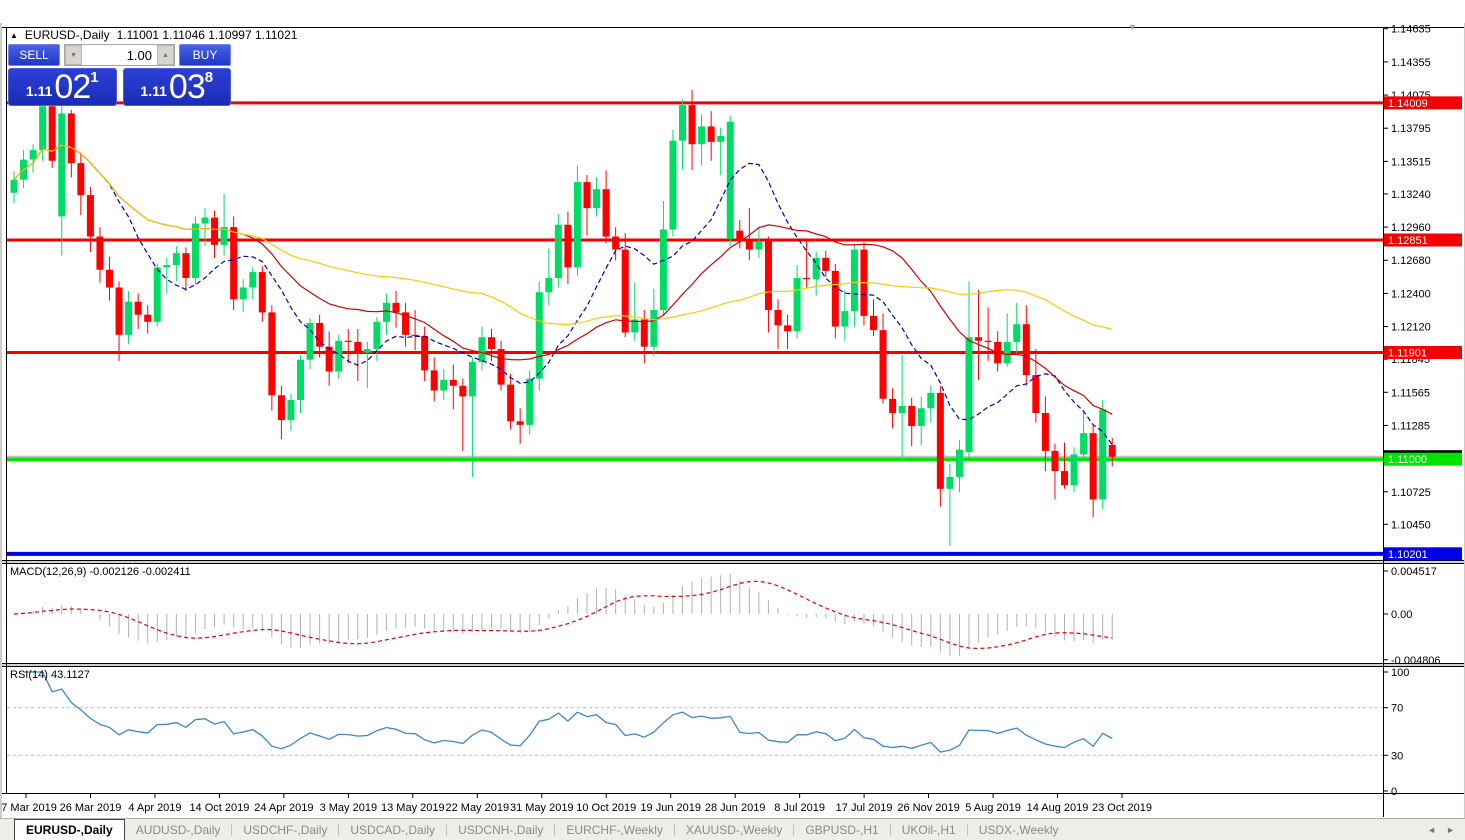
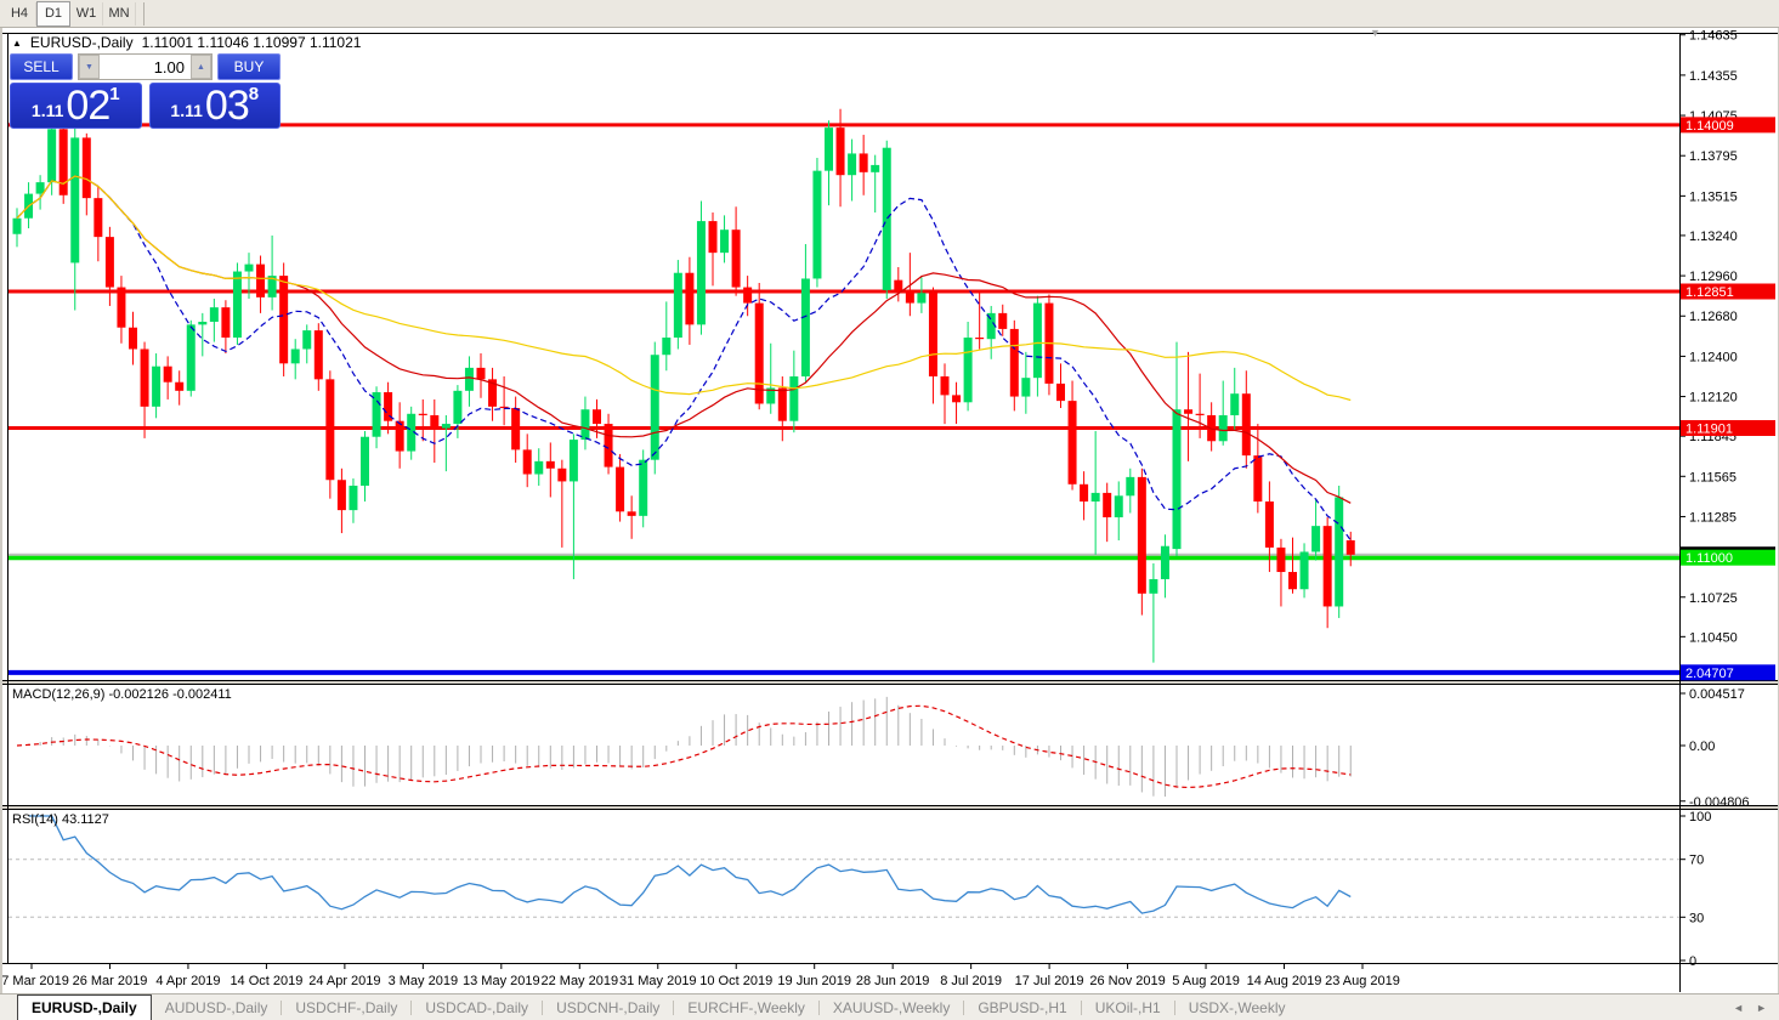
  7 Mar 2019
  26 Mar 2019
  4 Apr 2019
  14 Oct 2019
  24 Apr 2019
  3 May 2019
  13 May 2019
  22 May 2019
  31 May 2019
  10 Oct 2019
  19 Jun 2019
  28 Jun 2019
  8 Jul 2019
  17 Jul 2019
  26 Nov 2019
  5 Aug 2019
  14 Aug 2019
- 23 Oct 2019
+ 23 Aug 2019
  1.14635
  1.14355
  1.14075
  1.13795
  1.13515
  1.13240
  1.12960
  1.12680
  1.12400
  1.12120
  1.11845
  1.11565
  1.11285
  1.10725
  1.10450
  1.14009
  1.12851
  1.11901
  1.11000
- 1.10201
+ 2.04707
  0.004517
  0.00
  -0.004806
  100
  70
  30
  0
+ H4
+ D1
+ W1
+ MN
  ▲
  EURUSD-,Daily
  1.11001 1.11046 1.10997 1.11021
  SELL
  1.00
  BUY
  1.11
  02
  1
  1.11
  03
  8
  ▼
  MACD(12,26,9) -0.002126 -0.002411
  RSI(14) 43.1127
  EURUSD-,Daily
  AUDUSD-,Daily
  USDCHF-,Daily
  USDCAD-,Daily
  USDCNH-,Daily
  EURCHF-,Weekly
  XAUUSD-,Weekly
  GBPUSD-,H1
  UKOil-,H1
  USDX-,Weekly
  ◄
  ►
